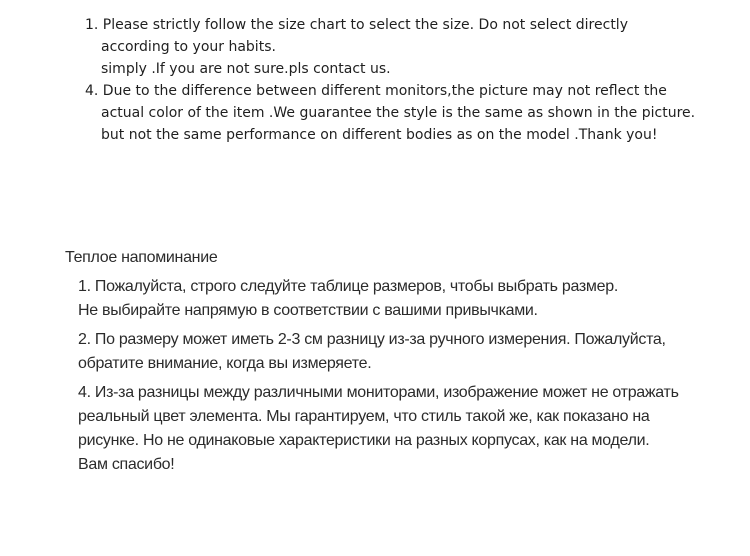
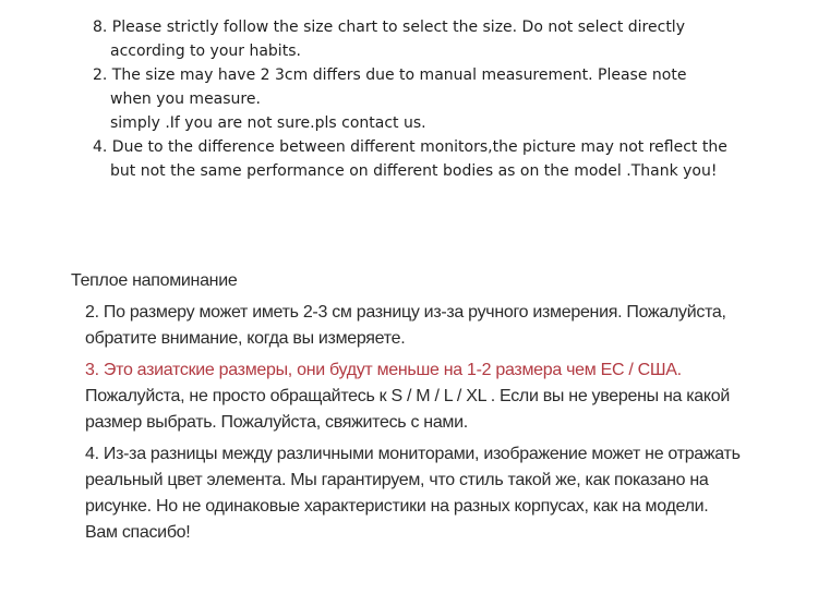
- 1. Please strictly follow the size chart to select the size. Do not select directly
+ 8. Please strictly follow the size chart to select the size. Do not select directly
  according to your habits.
+ 2. The size may have 2 3cm differs due to manual measurement. Please note
+ when you measure.
  simply .If you are not sure.pls contact us.
  4. Due to the difference between different monitors,the picture may not reflect the
- actual color of the item .We guarantee the style is the same as shown in the picture.
  but not the same performance on different bodies as on the model .Thank you!
  Теплое напоминание
- 1. Пожалуйста, строго следуйте таблице размеров, чтобы выбрать размер.
- Не выбирайте напрямую в соответствии с вашими привычками.
  2. По размеру может иметь 2-3 см разницу из-за ручного измерения. Пожалуйста,
  обратите внимание, когда вы измеряете.
+ 3. Это азиатские размеры, они будут меньше на 1-2 размера чем ЕС / США.
+ Пожалуйста, не просто обращайтесь к S / M / L / XL . Если вы не уверены на какой
+ размер выбрать. Пожалуйста, свяжитесь с нами.
  4. Из-за разницы между различными мониторами, изображение может не отражать
  реальный цвет элемента. Мы гарантируем, что стиль такой же, как показано на
  рисунке. Но не одинаковые характеристики на разных корпусах, как на модели.
  Вам спасибо!
